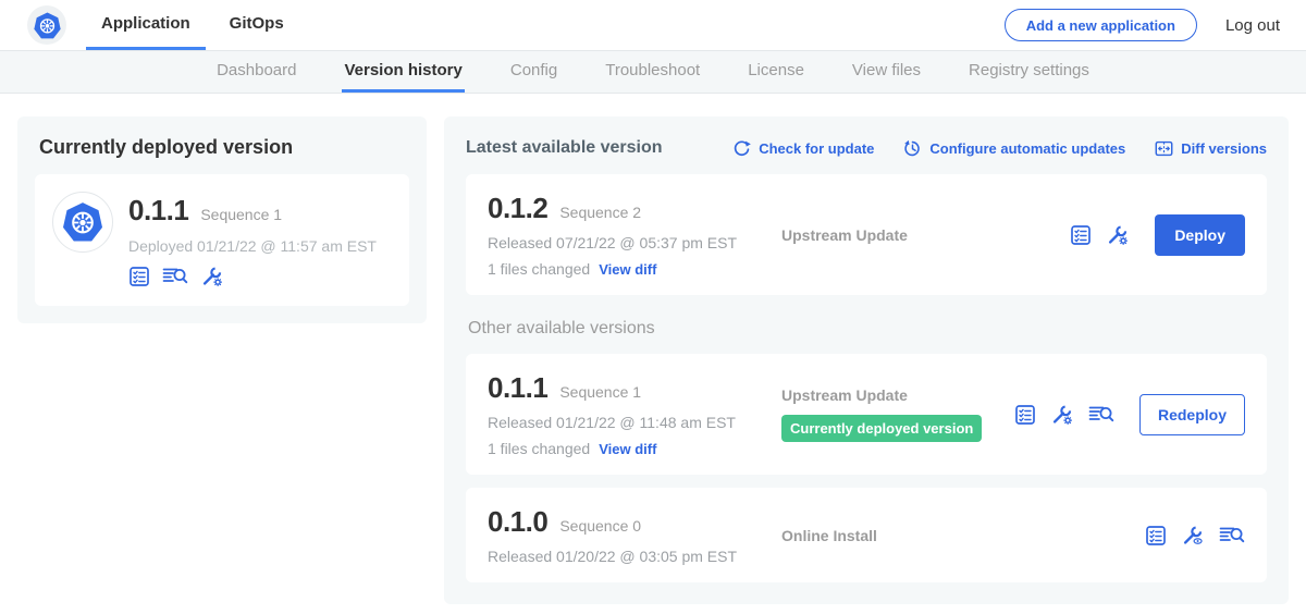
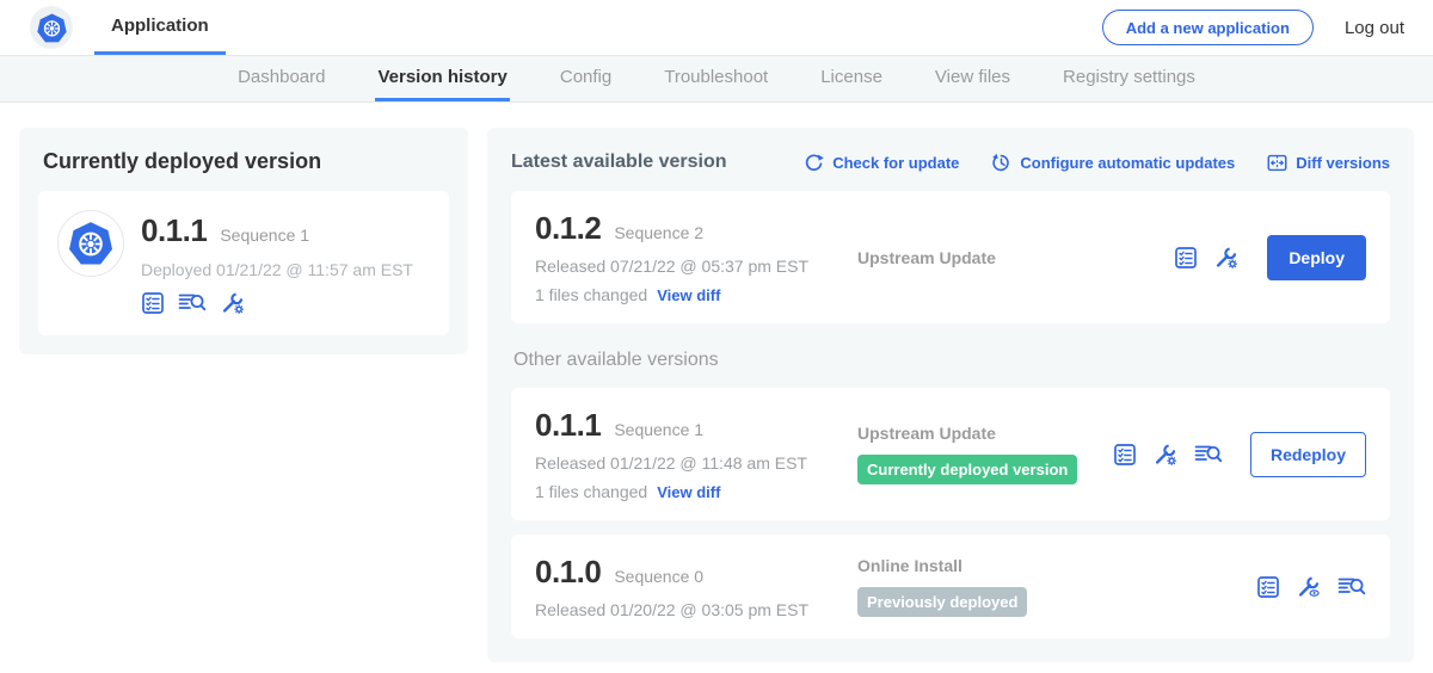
  Application
- GitOps
  Add a new application
  Log out
  Dashboard
  Version history
  Config
  Troubleshoot
  License
  View files
  Registry settings
  Currently deployed version
  0.1.1
  Sequence 1
  Deployed 01/21/22 @ 11:57 am EST
  Latest available version
  Check for update
  Configure automatic updates
  Diff versions
  0.1.2
  Sequence 2
  Released 07/21/22 @ 05:37 pm EST
  1 files changed
  View diff
  Upstream Update
  Deploy
  Other available versions
  0.1.1
  Sequence 1
  Released 01/21/22 @ 11:48 am EST
  1 files changed
  View diff
  Upstream Update
  Currently deployed version
  Redeploy
  0.1.0
  Sequence 0
  Released 01/20/22 @ 03:05 pm EST
  Online Install
+ Previously deployed
